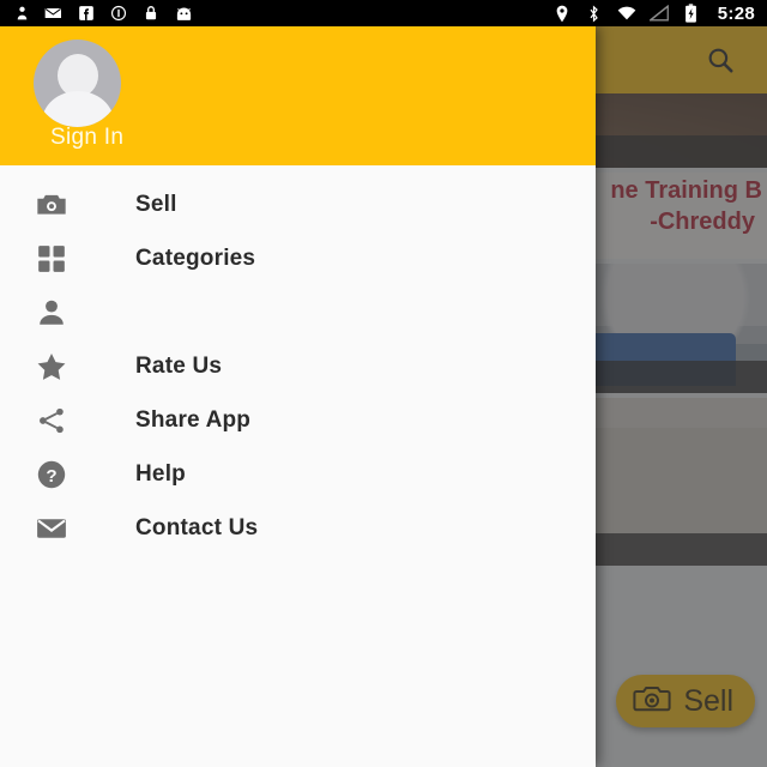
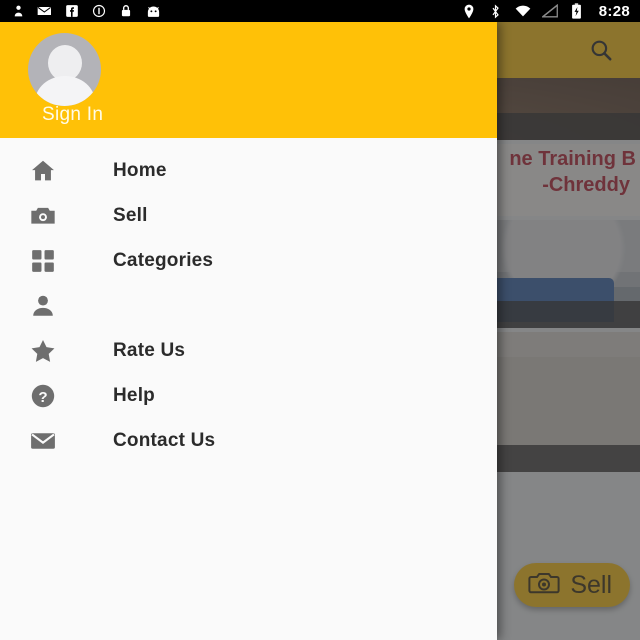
  ne Training B
  -Chreddy
  Sell
  Sign In
+ Home
  Sell
  Categories
  Rate Us
- Share App
  ?
  Help
  Contact Us
- 5:28
+ 8:28
